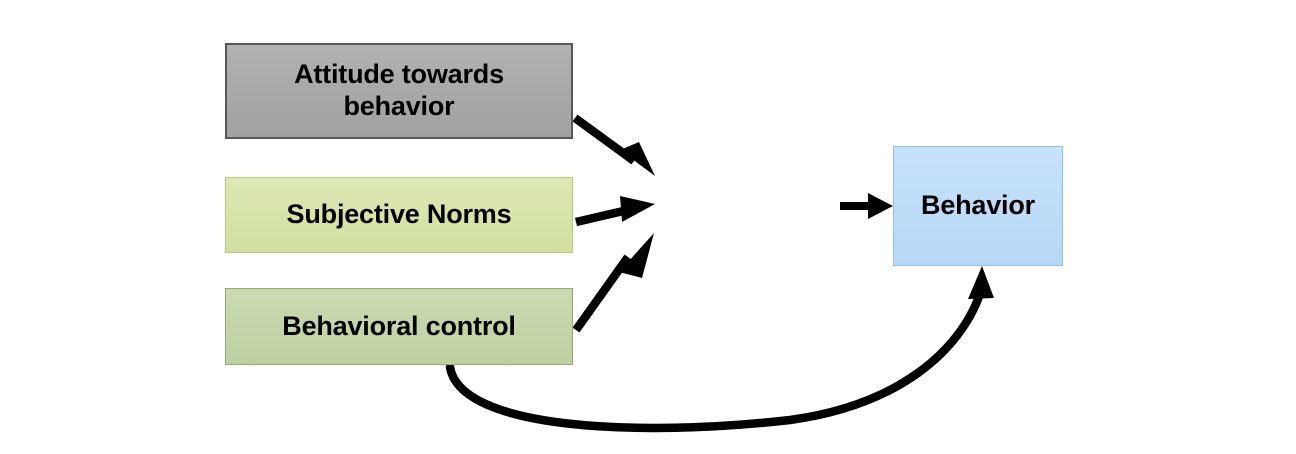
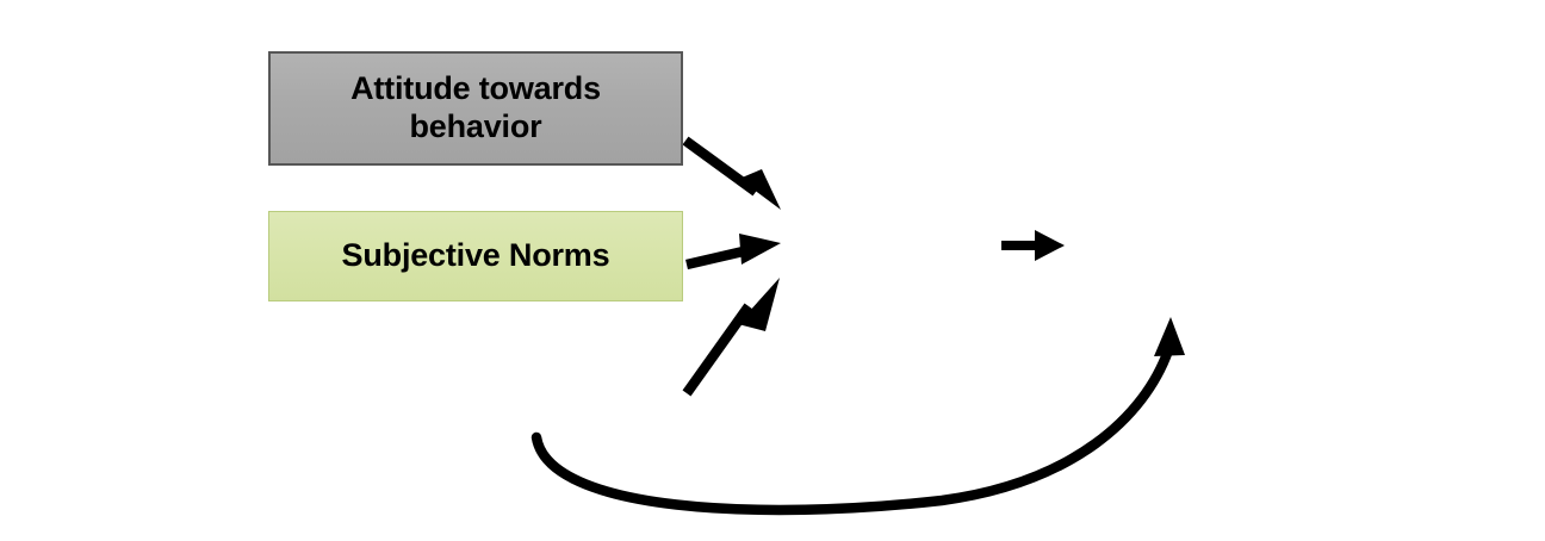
  Attitude towards
  behavior
  Subjective Norms
- Behavioral control
- Behavior
